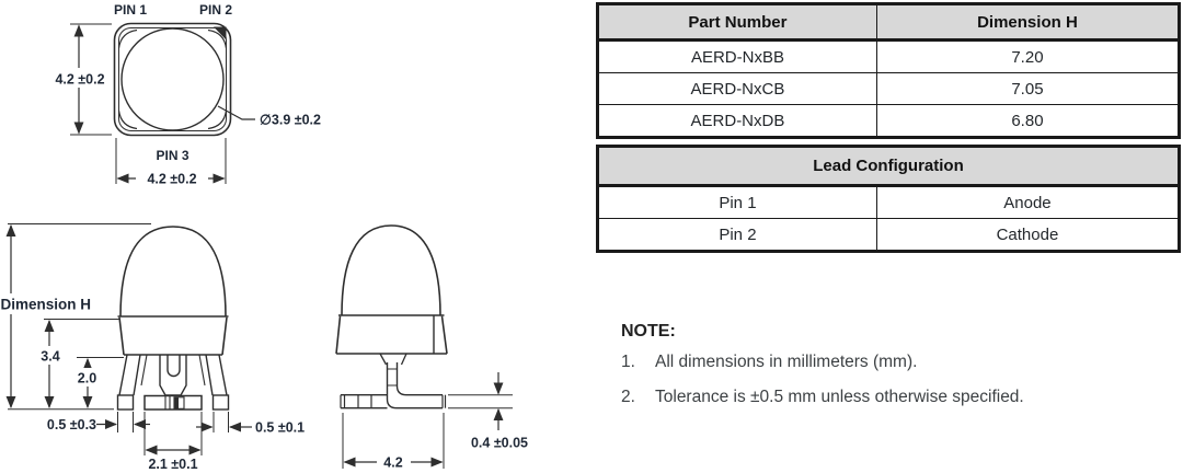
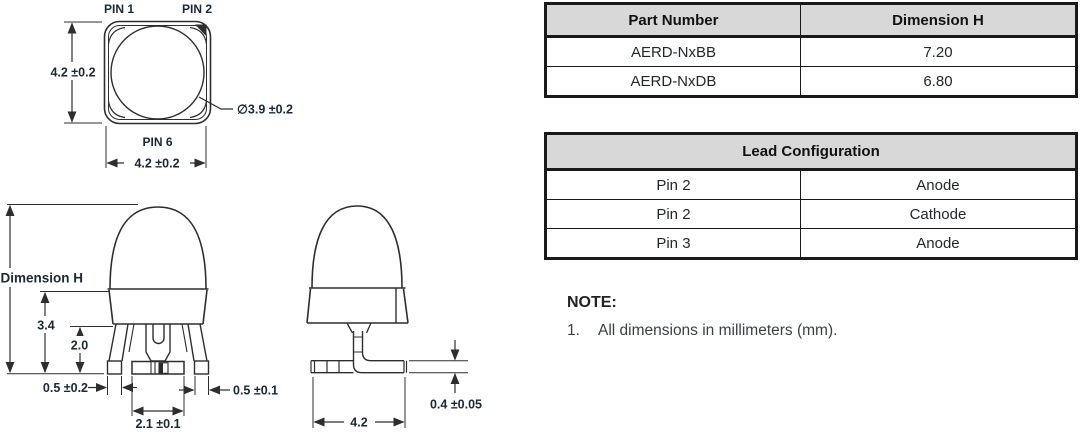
  PIN 1
  PIN 2
- PIN 3
+ PIN 6
  4.2 ±0.2
  4.2 ±0.2
  ∅3.9 ±0.2
  Dimension H
  3.4
  2.0
- 0.5 ±0.3
+ 0.5 ±0.2
  2.1 ±0.1
  0.5 ±0.1
  0.4 ±0.05
  4.2
  Part Number	Dimension H
  AERD-NxBB	7.20
- AERD-NxCB	7.05
  AERD-NxDB	6.80
  Lead Configuration
- Pin 1	Anode
+ Pin 2	Anode
  Pin 2	Cathode
+ Pin 3	Anode
  NOTE:
  1.
  All dimensions in millimeters (mm).
- 2.
- Tolerance is ±0.5 mm unless otherwise specified.
